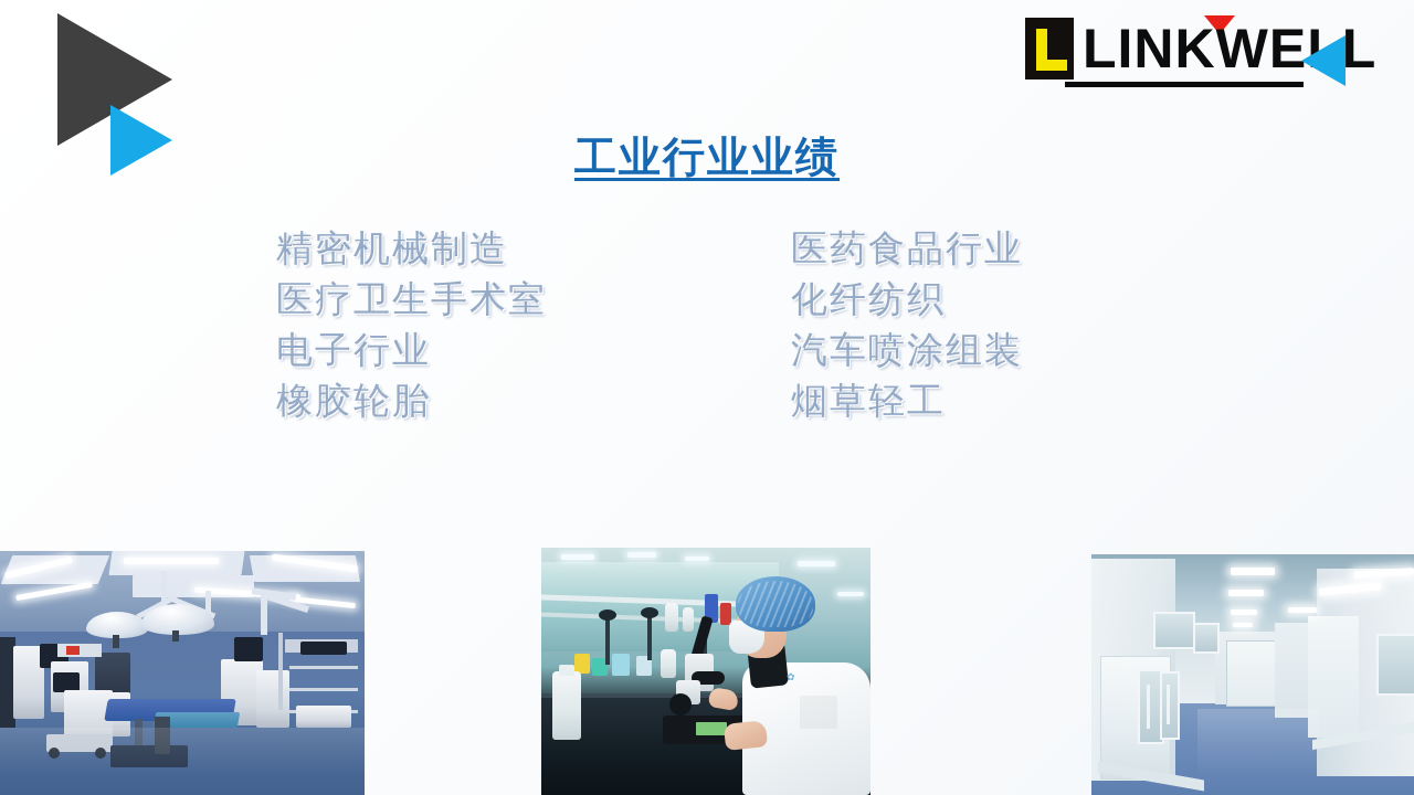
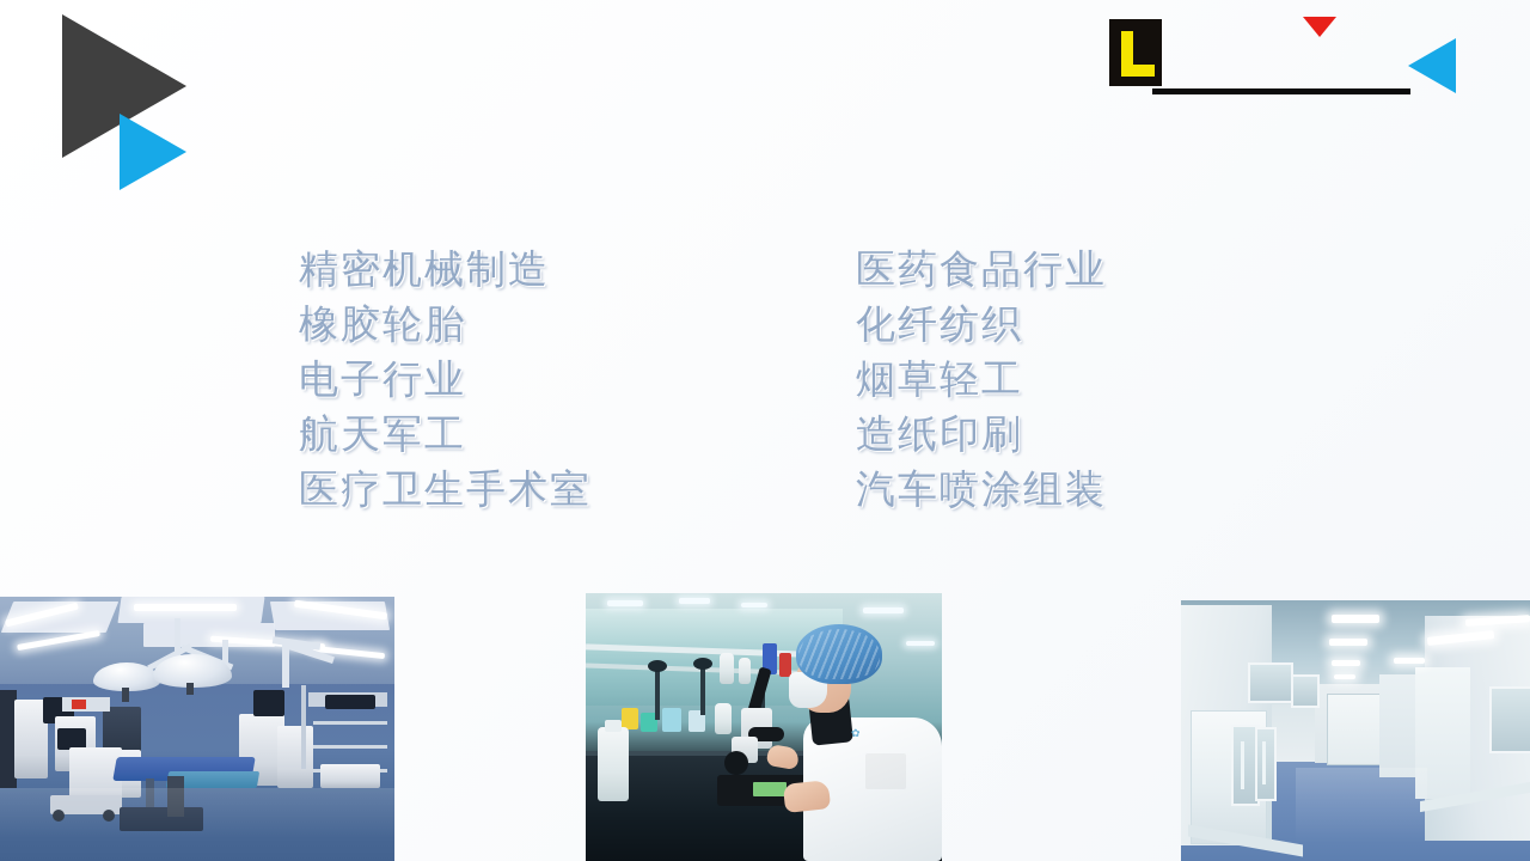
- LINKWELL
- 工业行业业绩
  精密机械制造
- 医疗卫生手术室
+ 橡胶轮胎
  电子行业
+ 航天军工
- 橡胶轮胎
+ 医疗卫生手术室
  医药食品行业
  化纤纺织
- 汽车喷涂组装
+ 烟草轻工
+ 造纸印刷
- 烟草轻工
+ 汽车喷涂组装
  ✿
